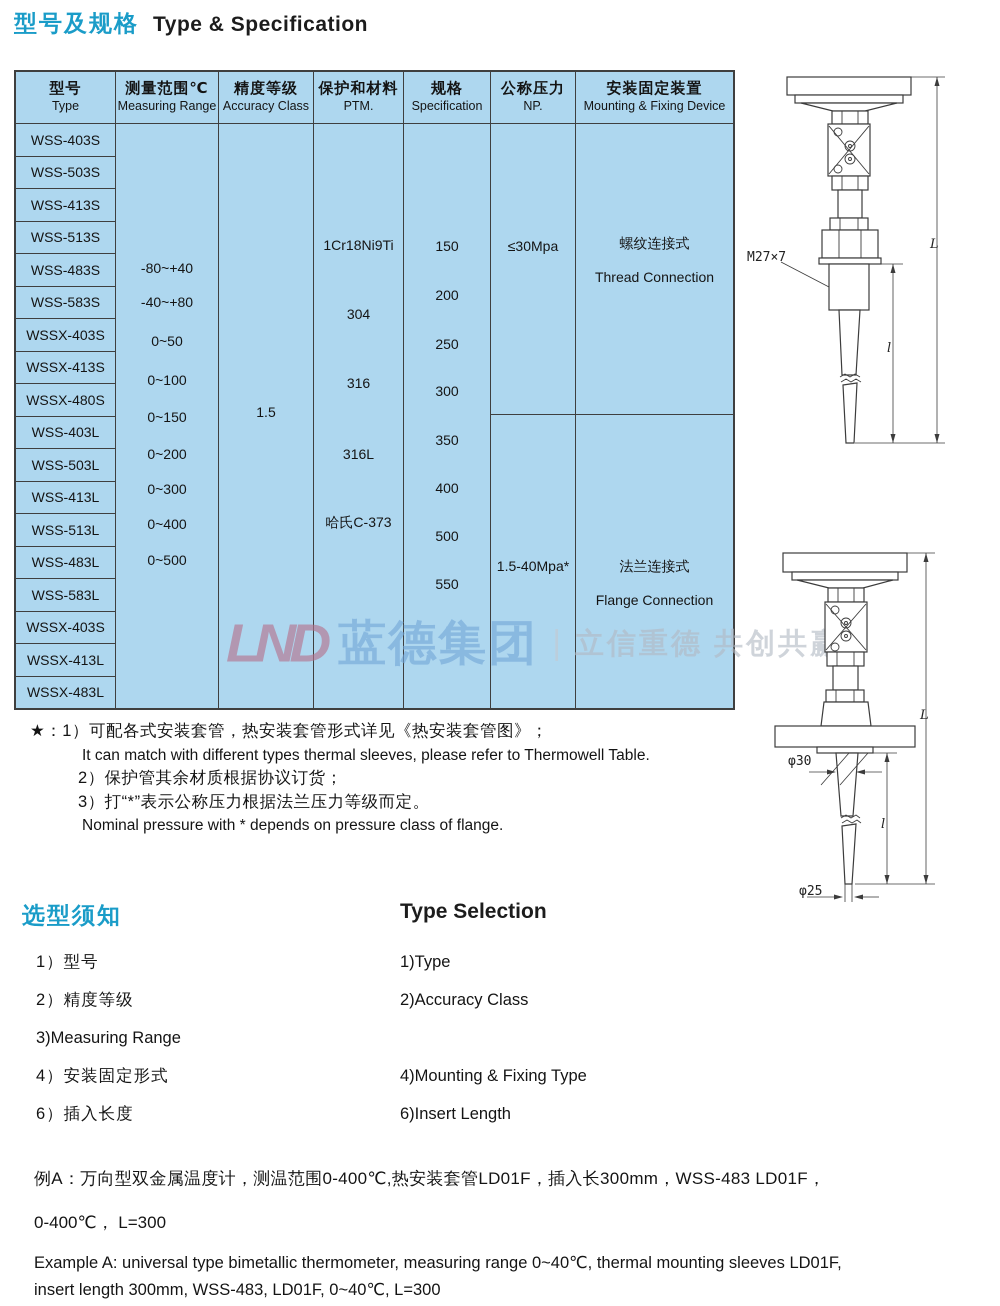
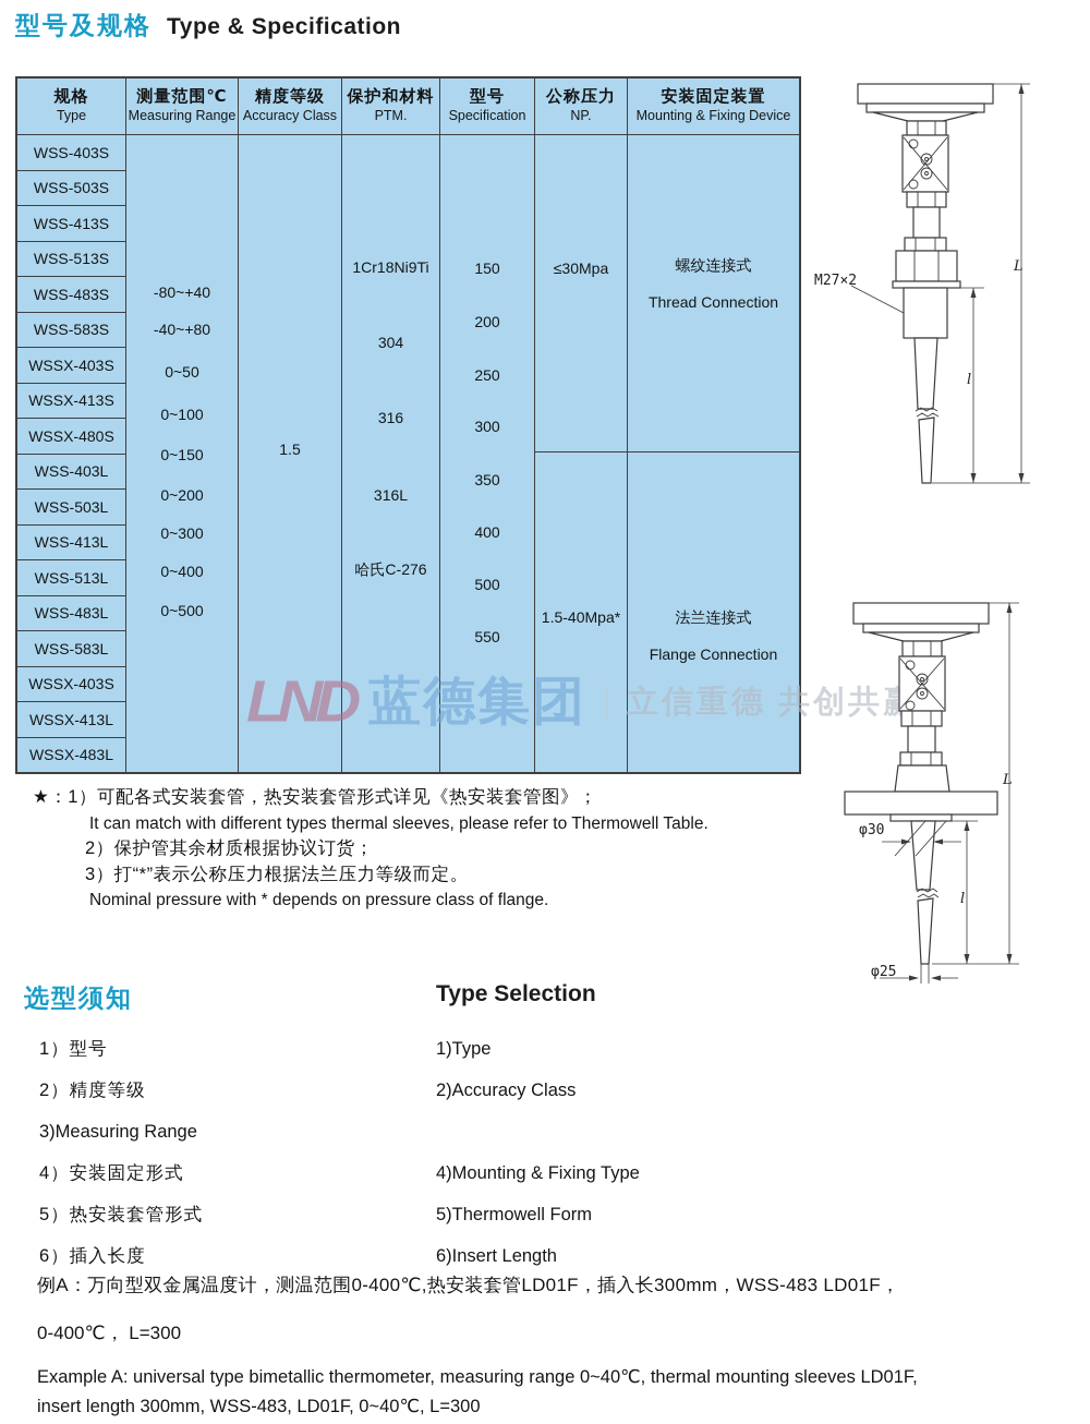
  型号及规格
  Type & Specification
- 型号
+ 规格
  Type
  WSS-403S
  WSS-503S
  WSS-413S
  WSS-513S
  WSS-483S
  WSS-583S
  WSSX-403S
  WSSX-413S
  WSSX-480S
  WSS-403L
  WSS-503L
  WSS-413L
  WSS-513L
  WSS-483L
  WSS-583L
  WSSX-403S
  WSSX-413L
  WSSX-483L
  测量范围℃
  Measuring Range
  -80~+40
  -40~+80
  0~50
  0~100
  0~150
  0~200
  0~300
  0~400
  0~500
  精度等级
  Accuracy Class
  1.5
  保护和材料
  PTM.
  1Cr18Ni9Ti
  304
  316
  316L
- 哈氏C-373
+ 哈氏C-276
- 规格
+ 型号
  Specification
  150
  200
  250
  300
  350
  400
  500
  550
  公称压力
  NP.
  ≤30Mpa
  1.5-40Mpa*
  安装固定装置
  Mounting & Fixing Device
  螺纹连接式
  Thread Connection
  法兰连接式
  Flange Connection
  LND
  蓝德集团
  立信重德 共创共
  ★：1）可配各式安装套管，热安装套管形式详见《热安装套管图》；
  It can match with different types thermal sleeves, please refer to Thermowell Table.
  2）保护管其余材质根据协议订货；
  3）打“*”表示公称压力根据法兰压力等级而定。
  Nominal pressure with * depends on pressure class of flange.
  选型须知
  Type Selection
  1）型号
  1)Type
  2）精度等级
  2)Accuracy Class
  3)Measuring Range
  4）安装固定形式
  4)Mounting & Fixing Type
+ 5）热安装套管形式
+ 5)Thermowell Form
  6）插入长度
  6)Insert Length
  例A：万向型双金属温度计，测温范围0-400℃,热安装套管LD01F，插入长300mm，WSS-483 LD01F，
  0-400℃， L=300
  Example A: universal type bimetallic thermometer, measuring range 0~40℃, thermal mounting sleeves LD01F,
  insert length 300mm, WSS-483, LD01F, 0~40℃, L=300
  L
  l
- M27×7
+ M27×2
  φ30
  φ25
  L
  l
